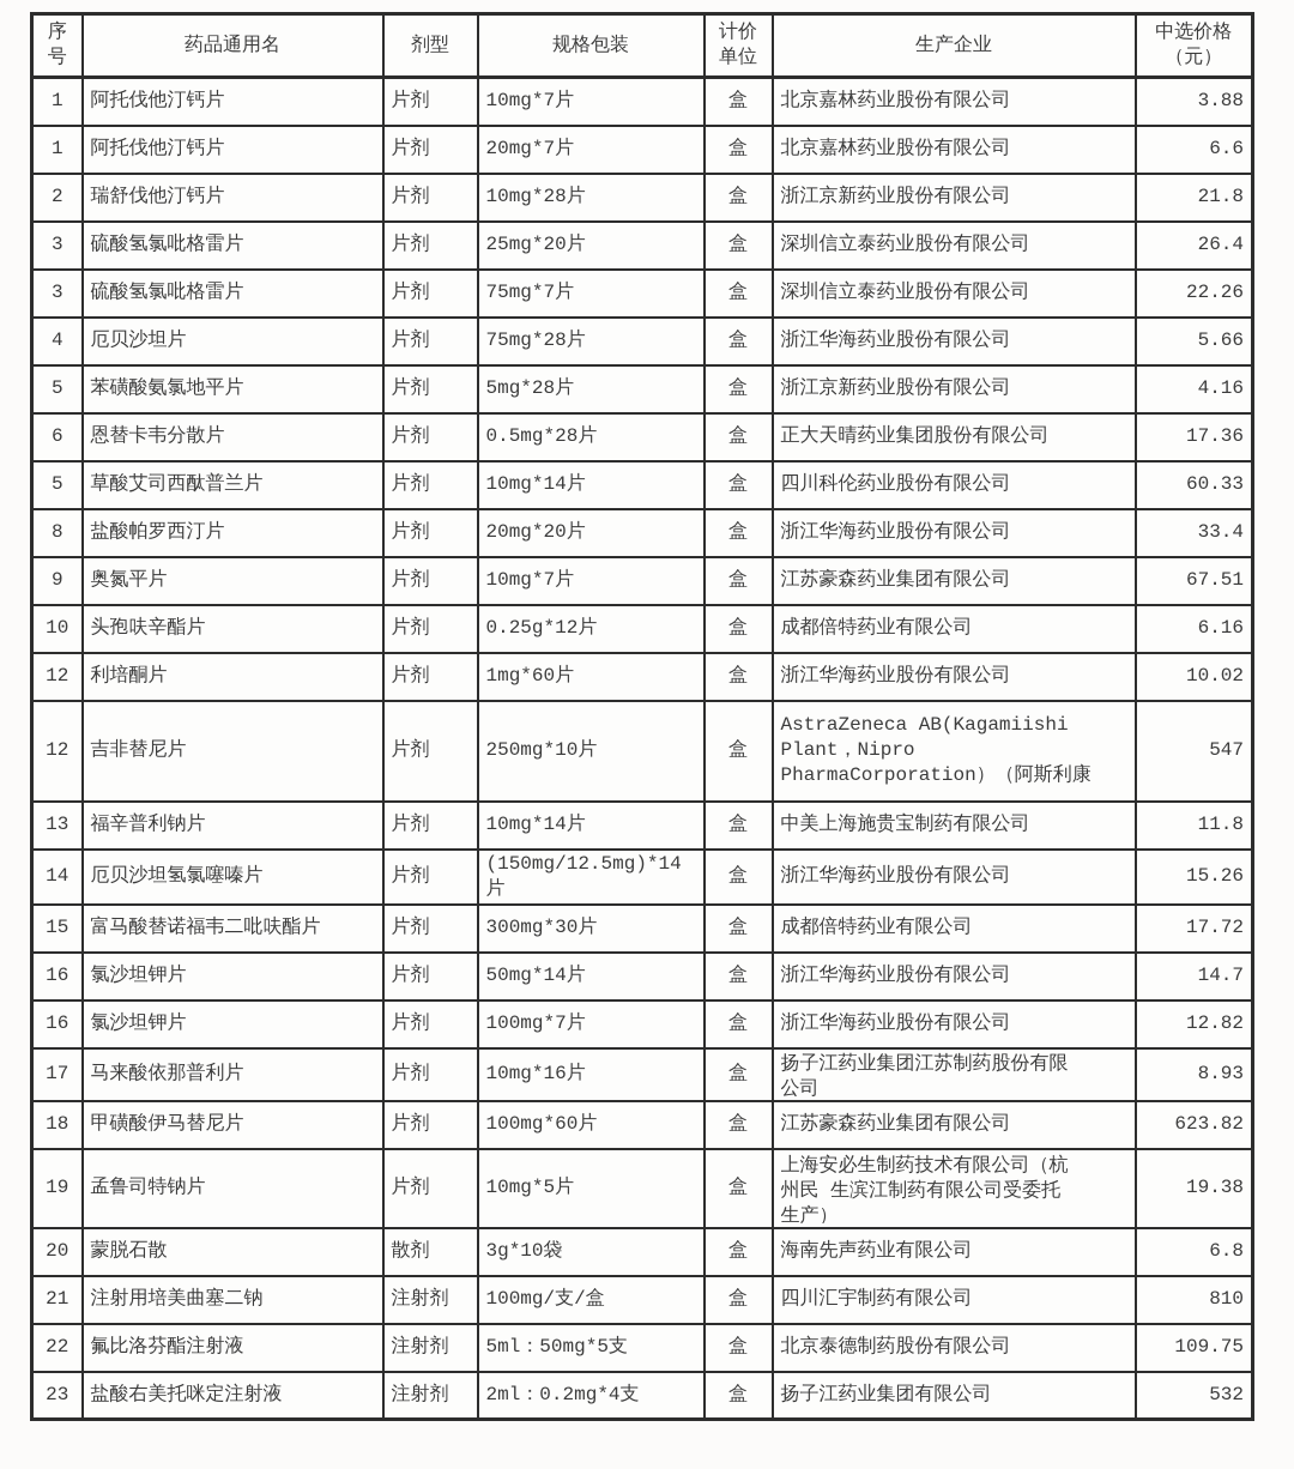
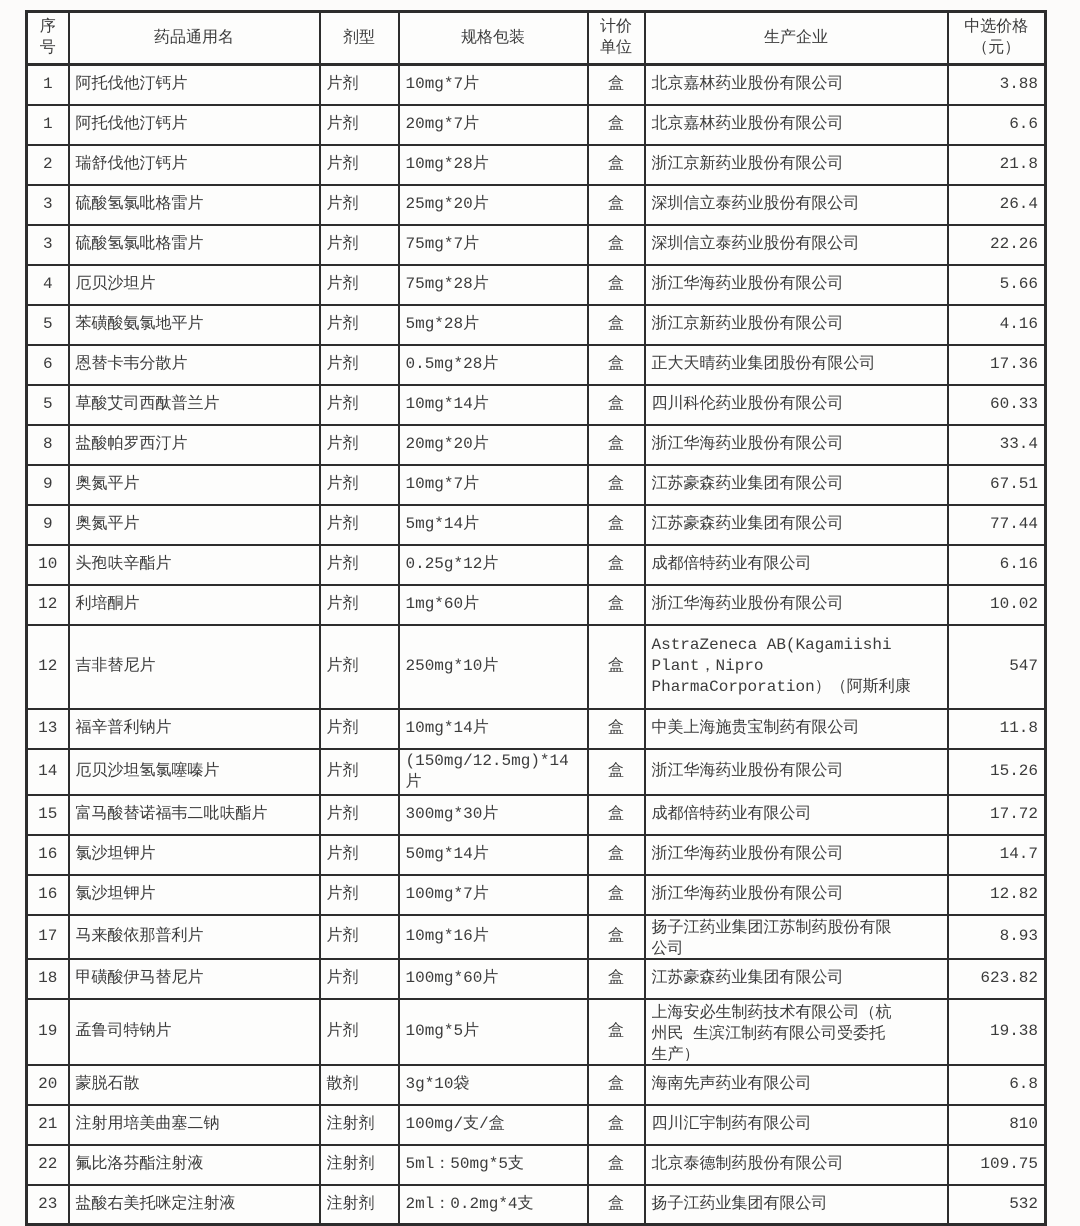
  序 号	药品通用名	剂型	规格包装	计价 单位	生产企业	中选价格 （元）
  1	阿托伐他汀钙片	片剂	10mg*7片	盒	北京嘉林药业股份有限公司	3.88
  1	阿托伐他汀钙片	片剂	20mg*7片	盒	北京嘉林药业股份有限公司	6.6
  2	瑞舒伐他汀钙片	片剂	10mg*28片	盒	浙江京新药业股份有限公司	21.8
  3	硫酸氢氯吡格雷片	片剂	25mg*20片	盒	深圳信立泰药业股份有限公司	26.4
  3	硫酸氢氯吡格雷片	片剂	75mg*7片	盒	深圳信立泰药业股份有限公司	22.26
  4	厄贝沙坦片	片剂	75mg*28片	盒	浙江华海药业股份有限公司	5.66
  5	苯磺酸氨氯地平片	片剂	5mg*28片	盒	浙江京新药业股份有限公司	4.16
  6	恩替卡韦分散片	片剂	0.5mg*28片	盒	正大天晴药业集团股份有限公司	17.36
  5	草酸艾司西酞普兰片	片剂	10mg*14片	盒	四川科伦药业股份有限公司	60.33
  8	盐酸帕罗西汀片	片剂	20mg*20片	盒	浙江华海药业股份有限公司	33.4
  9	奥氮平片	片剂	10mg*7片	盒	江苏豪森药业集团有限公司	67.51
+ 9	奥氮平片	片剂	5mg*14片	盒	江苏豪森药业集团有限公司	77.44
  10	头孢呋辛酯片	片剂	0.25g*12片	盒	成都倍特药业有限公司	6.16
  12	利培酮片	片剂	1mg*60片	盒	浙江华海药业股份有限公司	10.02
  12	吉非替尼片	片剂	250mg*10片	盒	AstraZeneca AB(Kagamiishi Plant，Nipro PharmaCorporation）（阿斯利康	547
  13	福辛普利钠片	片剂	10mg*14片	盒	中美上海施贵宝制药有限公司	11.8
  14	厄贝沙坦氢氯噻嗪片	片剂	(150mg/12.5mg)*14片	盒	浙江华海药业股份有限公司	15.26
  15	富马酸替诺福韦二吡呋酯片	片剂	300mg*30片	盒	成都倍特药业有限公司	17.72
  16	氯沙坦钾片	片剂	50mg*14片	盒	浙江华海药业股份有限公司	14.7
  16	氯沙坦钾片	片剂	100mg*7片	盒	浙江华海药业股份有限公司	12.82
  17	马来酸依那普利片	片剂	10mg*16片	盒	扬子江药业集团江苏制药股份有限 公司	8.93
  18	甲磺酸伊马替尼片	片剂	100mg*60片	盒	江苏豪森药业集团有限公司	623.82
  19	孟鲁司特钠片	片剂	10mg*5片	盒	上海安必生制药技术有限公司（杭 州民 生滨江制药有限公司受委托 生产）	19.38
  20	蒙脱石散	散剂	3g*10袋	盒	海南先声药业有限公司	6.8
  21	注射用培美曲塞二钠	注射剂	100mg/支/盒	盒	四川汇宇制药有限公司	810
  22	氟比洛芬酯注射液	注射剂	5ml：50mg*5支	盒	北京泰德制药股份有限公司	109.75
  23	盐酸右美托咪定注射液	注射剂	2ml：0.2mg*4支	盒	扬子江药业集团有限公司	532
